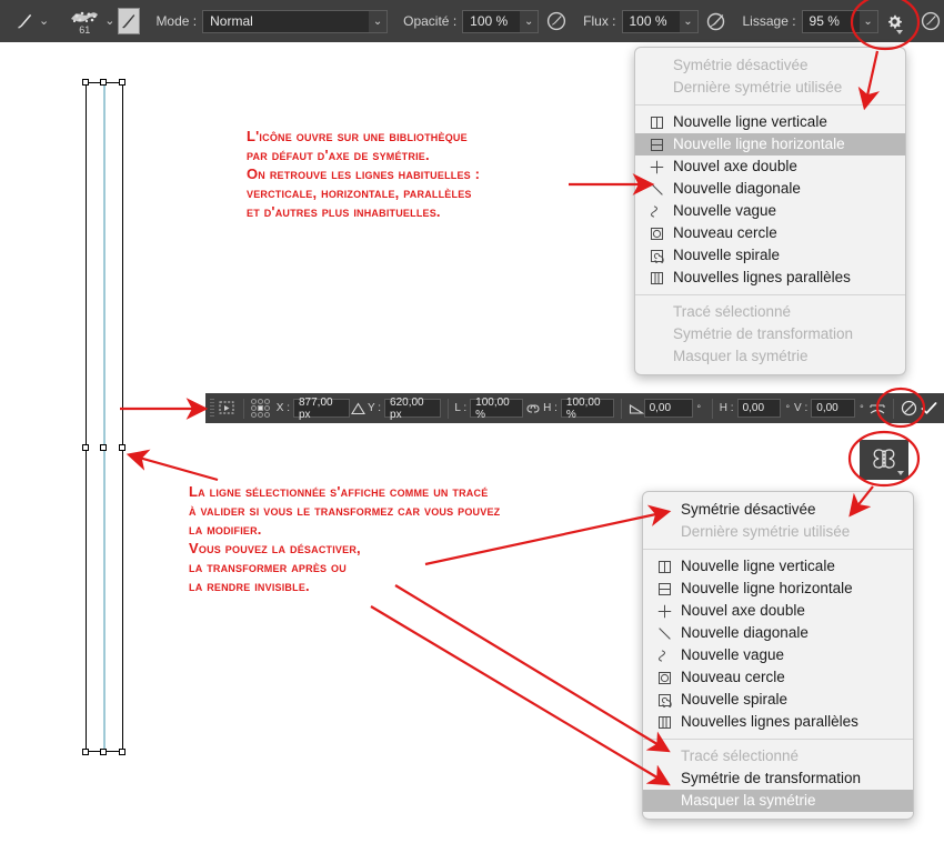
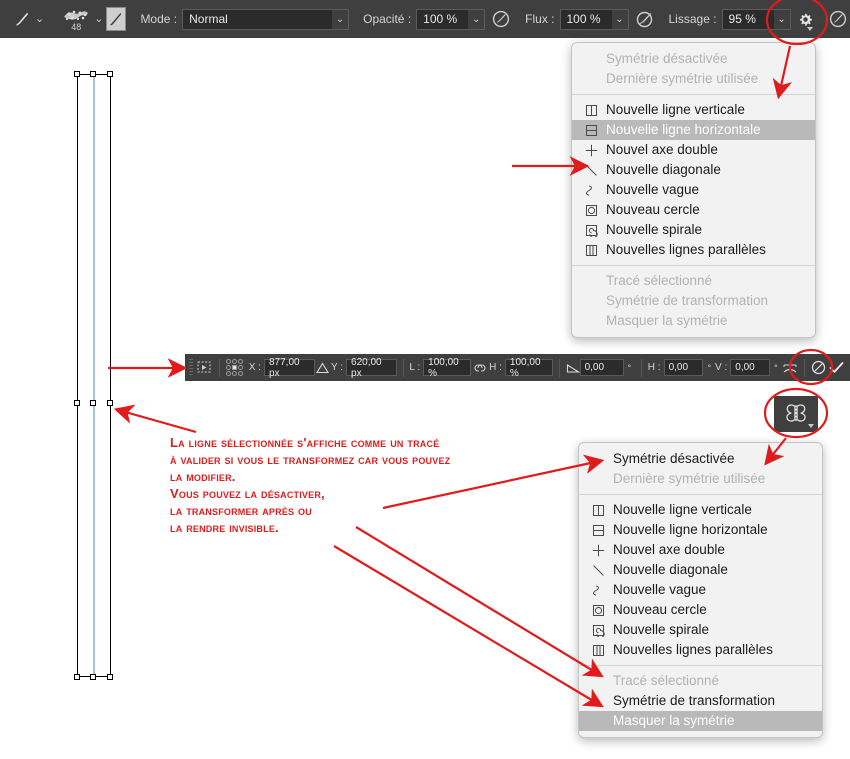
  ⌄
- 61
+ 48
  ⌄
  Mode :
  Normal
  ⌄
  Opacité :
  100 %
  ⌄
  Flux :
  100 %
  ⌄
  Lissage :
  95 %
  ⌄
  X :
  877,00 px
  Y :
  620,00 px
  L :
  100,00 %
  H :
  100,00 %
  0,00
  °
  H :
  0,00
  °
  V :
  0,00
  °
  Symétrie désactivée
  Dernière symétrie utilisée
  Nouvelle ligne verticale
  Nouvelle ligne horizontale
  Nouvel axe double
  Nouvelle diagonale
  Nouvelle vague
  Nouveau cercle
  Nouvelle spirale
  Nouvelles lignes parallèles
  Tracé sélectionné
  Symétrie de transformation
  Masquer la symétrie
  Symétrie désactivée
  Dernière symétrie utilisée
  Nouvelle ligne verticale
  Nouvelle ligne horizontale
  Nouvel axe double
  Nouvelle diagonale
  Nouvelle vague
  Nouveau cercle
  Nouvelle spirale
  Nouvelles lignes parallèles
  Tracé sélectionné
  Symétrie de transformation
  Masquer la symétrie
- L'icône ouvre sur une bibliothèque
- par défaut d'axe de symétrie.
- On retrouve les lignes habituelles :
- vercticale, horizontale, parallèles
- et d'autres plus inhabituelles.
  La ligne sélectionnée s'affiche comme un tracé
  à valider si vous le transformez car vous pouvez
  la modifier.
  Vous pouvez la désactiver,
  la transformer après ou
  la rendre invisible.
